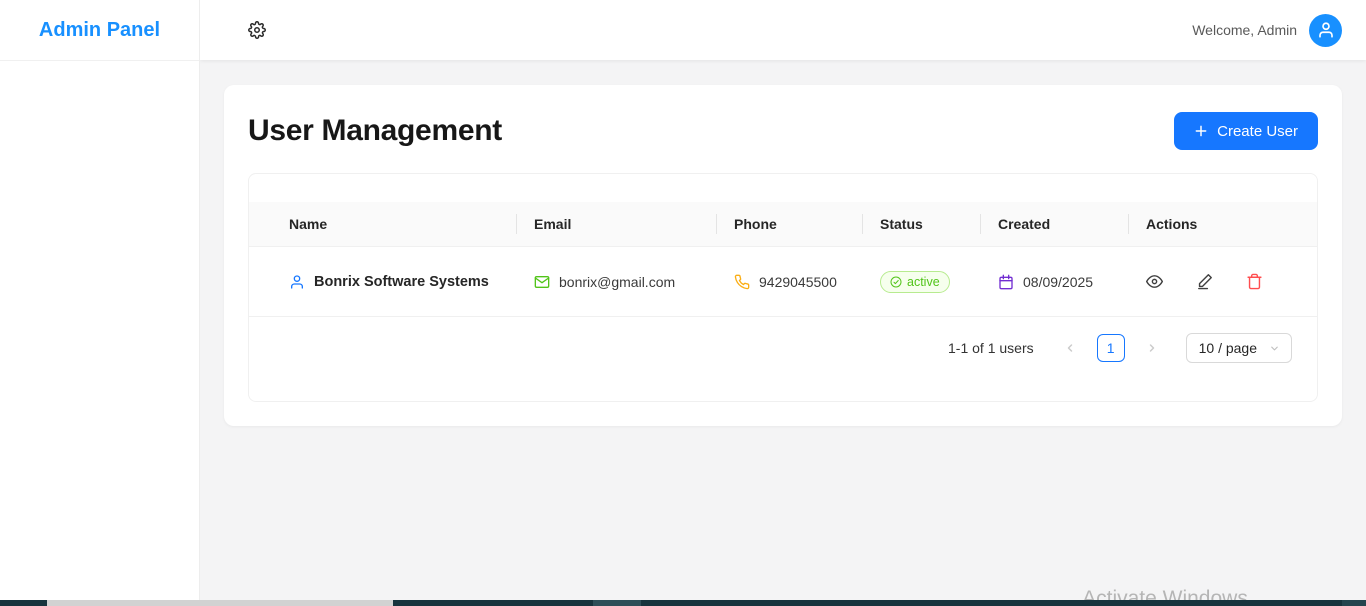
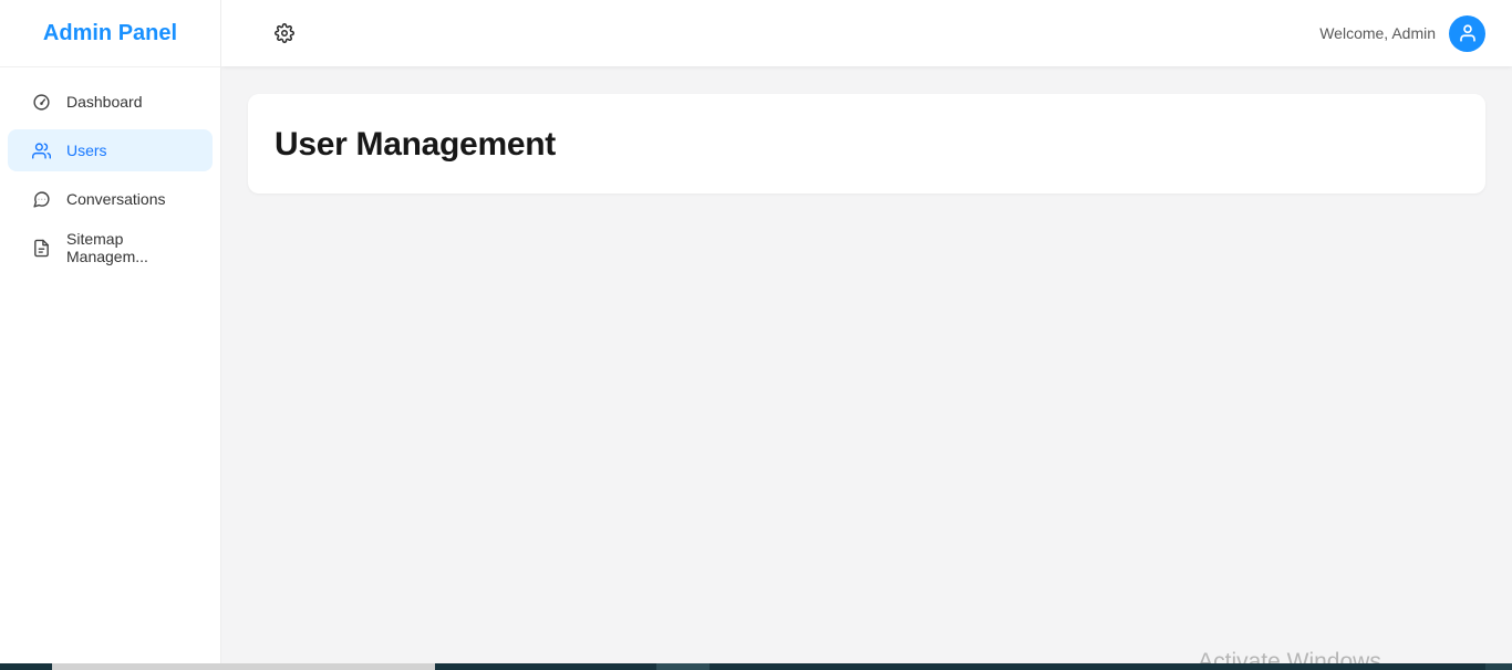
  Admin Panel
+ Dashboard
+ Users
+ Conversations
+ Sitemap Managem...
  Welcome, Admin
  User Management
- Create User
- Name
- Email
- Phone
- Status
- Created
- Actions
- Bonrix Software Systems
- bonrix@gmail.com
- 9429045500
- active
- 08/09/2025
- 1-1 of 1 users
- 1
- 10 / page
  Activate Windows
